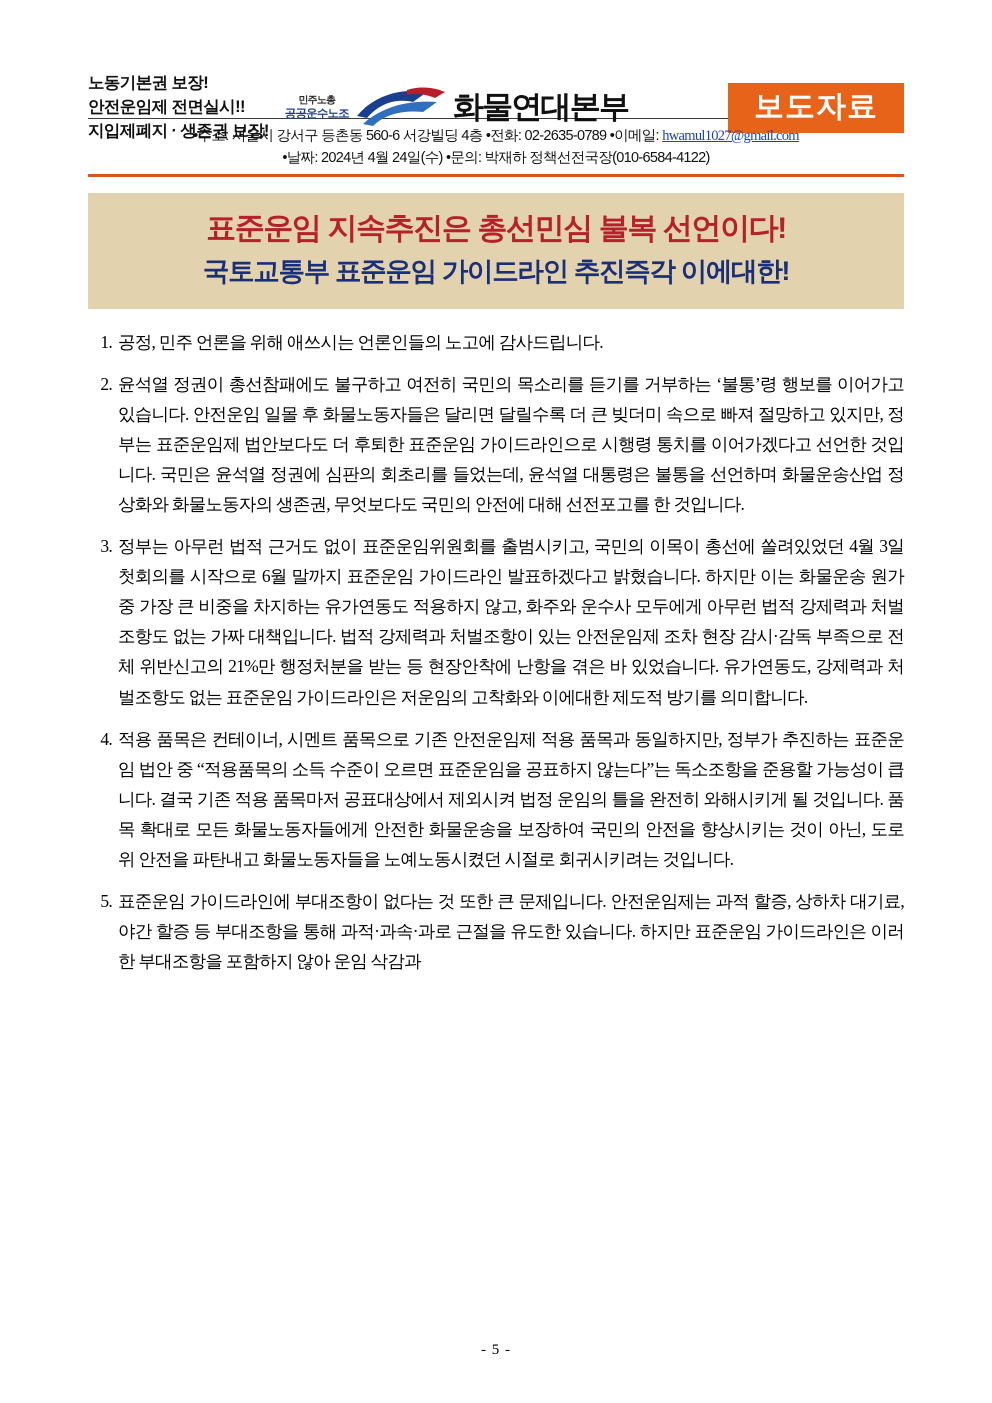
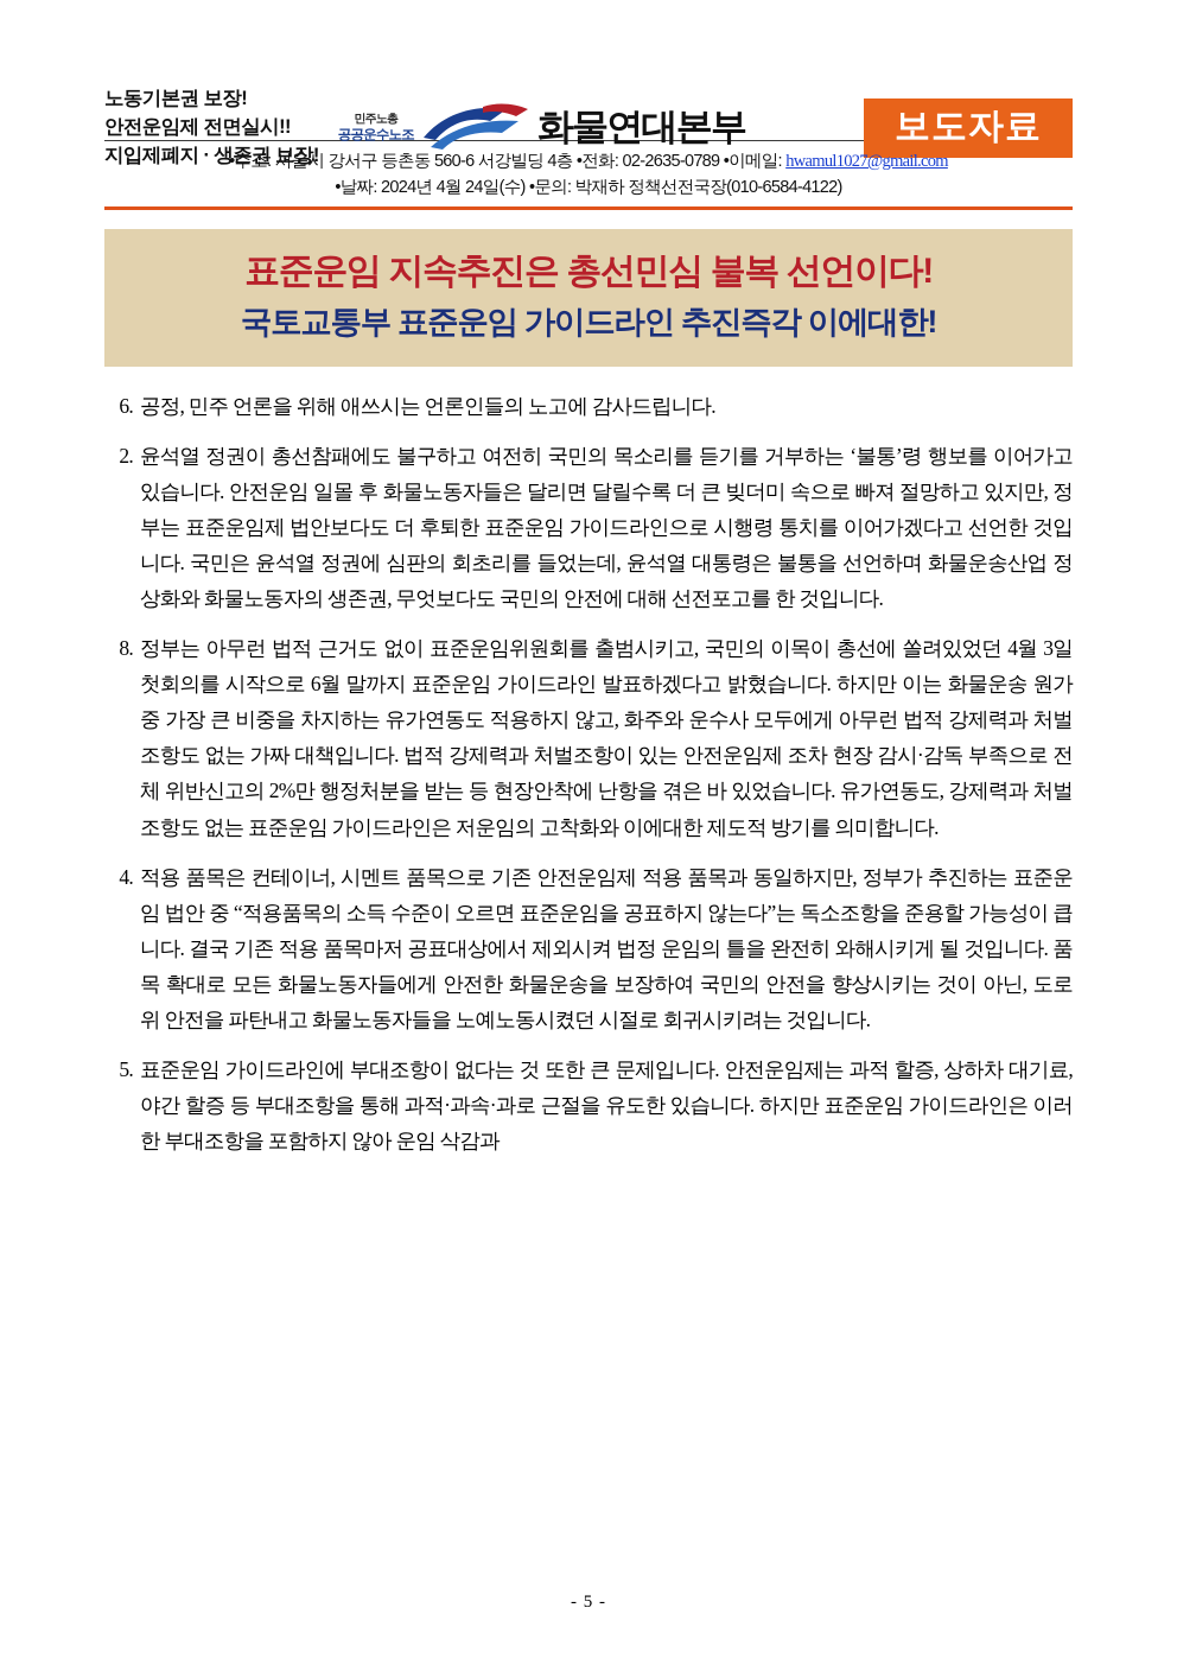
  노동기본권 보장!
  안전운임제 전면실시!!
  지입제폐지 · 생존권 보장!
  민주노총
  공공운수노조
  화물연대본부
  보도자료
  •주소: 서울시 강서구 등촌동 560-6 서강빌딩 4층 •전화: 02-2635-0789 •이메일: hwamul1027@gmail.com
  •날짜: 2024년 4월 24일(수) •문의: 박재하 정책선전국장(010-6584-4122)
  표준운임 지속추진은 총선민심 불복 선언이다!
  국토교통부 표준운임 가이드라인 추진즉각 이에대한!
- 1.
+ 6.
  공정, 민주 언론을 위해 애쓰시는 언론인들의 노고에 감사드립니다.
  2.
  윤석열 정권이 총선참패에도 불구하고 여전히 국민의 목소리를 듣기를 거부하는 ‘불통’령 행보를 이어가고 있습니다. 안전운임 일몰 후 화물노동자들은 달리면 달릴수록 더 큰 빚더미 속으로 빠져 절망하고 있지만, 정부는 표준운임제 법안보다도 더 후퇴한 표준운임 가이드라인으로 시행령 통치를 이어가겠다고 선언한 것입니다. 국민은 윤석열 정권에 심판의 회초리를 들었는데, 윤석열 대통령은 불통을 선언하며 화물운송산업 정상화와 화물노동자의 생존권, 무엇보다도 국민의 안전에 대해 선전포고를 한 것입니다.
- 3.
+ 8.
- 정부는 아무런 법적 근거도 없이 표준운임위원회를 출범시키고, 국민의 이목이 총선에 쏠려있었던 4월 3일 첫회의를 시작으로 6월 말까지 표준운임 가이드라인 발표하겠다고 밝혔습니다. 하지만 이는 화물운송 원가 중 가장 큰 비중을 차지하는 유가연동도 적용하지 않고, 화주와 운수사 모두에게 아무런 법적 강제력과 처벌 조항도 없는 가짜 대책입니다. 법적 강제력과 처벌조항이 있는 안전운임제 조차 현장 감시·감독 부족으로 전체 위반신고의 21%만 행정처분을 받는 등 현장안착에 난항을 겪은 바 있었습니다. 유가연동도, 강제력과 처벌조항도 없는 표준운임 가이드라인은 저운임의 고착화와 이에대한 제도적 방기를 의미합니다.
+ 정부는 아무런 법적 근거도 없이 표준운임위원회를 출범시키고, 국민의 이목이 총선에 쏠려있었던 4월 3일 첫회의를 시작으로 6월 말까지 표준운임 가이드라인 발표하겠다고 밝혔습니다. 하지만 이는 화물운송 원가 중 가장 큰 비중을 차지하는 유가연동도 적용하지 않고, 화주와 운수사 모두에게 아무런 법적 강제력과 처벌 조항도 없는 가짜 대책입니다. 법적 강제력과 처벌조항이 있는 안전운임제 조차 현장 감시·감독 부족으로 전체 위반신고의 2%만 행정처분을 받는 등 현장안착에 난항을 겪은 바 있었습니다. 유가연동도, 강제력과 처벌조항도 없는 표준운임 가이드라인은 저운임의 고착화와 이에대한 제도적 방기를 의미합니다.
  4.
  적용 품목은 컨테이너, 시멘트 품목으로 기존 안전운임제 적용 품목과 동일하지만, 정부가 추진하는 표준운임 법안 중 “적용품목의 소득 수준이 오르면 표준운임을 공표하지 않는다”는 독소조항을 준용할 가능성이 큽니다. 결국 기존 적용 품목마저 공표대상에서 제외시켜 법정 운임의 틀을 완전히 와해시키게 될 것입니다. 품목 확대로 모든 화물노동자들에게 안전한 화물운송을 보장하여 국민의 안전을 향상시키는 것이 아닌, 도로 위 안전을 파탄내고 화물노동자들을 노예노동시켰던 시절로 회귀시키려는 것입니다.
  5.
  표준운임 가이드라인에 부대조항이 없다는 것 또한 큰 문제입니다. 안전운임제는 과적 할증, 상하차 대기료, 야간 할증 등 부대조항을 통해 과적·과속·과로 근절을 유도한 있습니다. 하지만 표준운임 가이드라인은 이러한 부대조항을 포함하지 않아 운임 삭감과
  - 5 -
